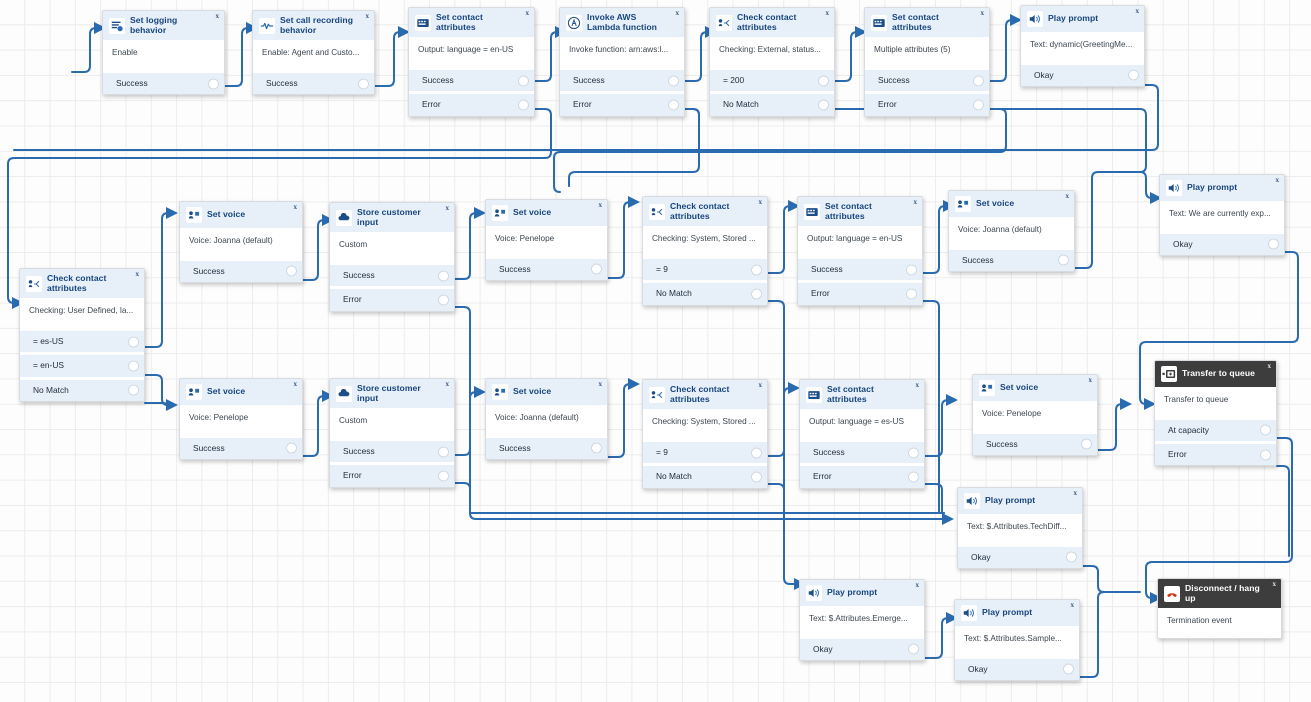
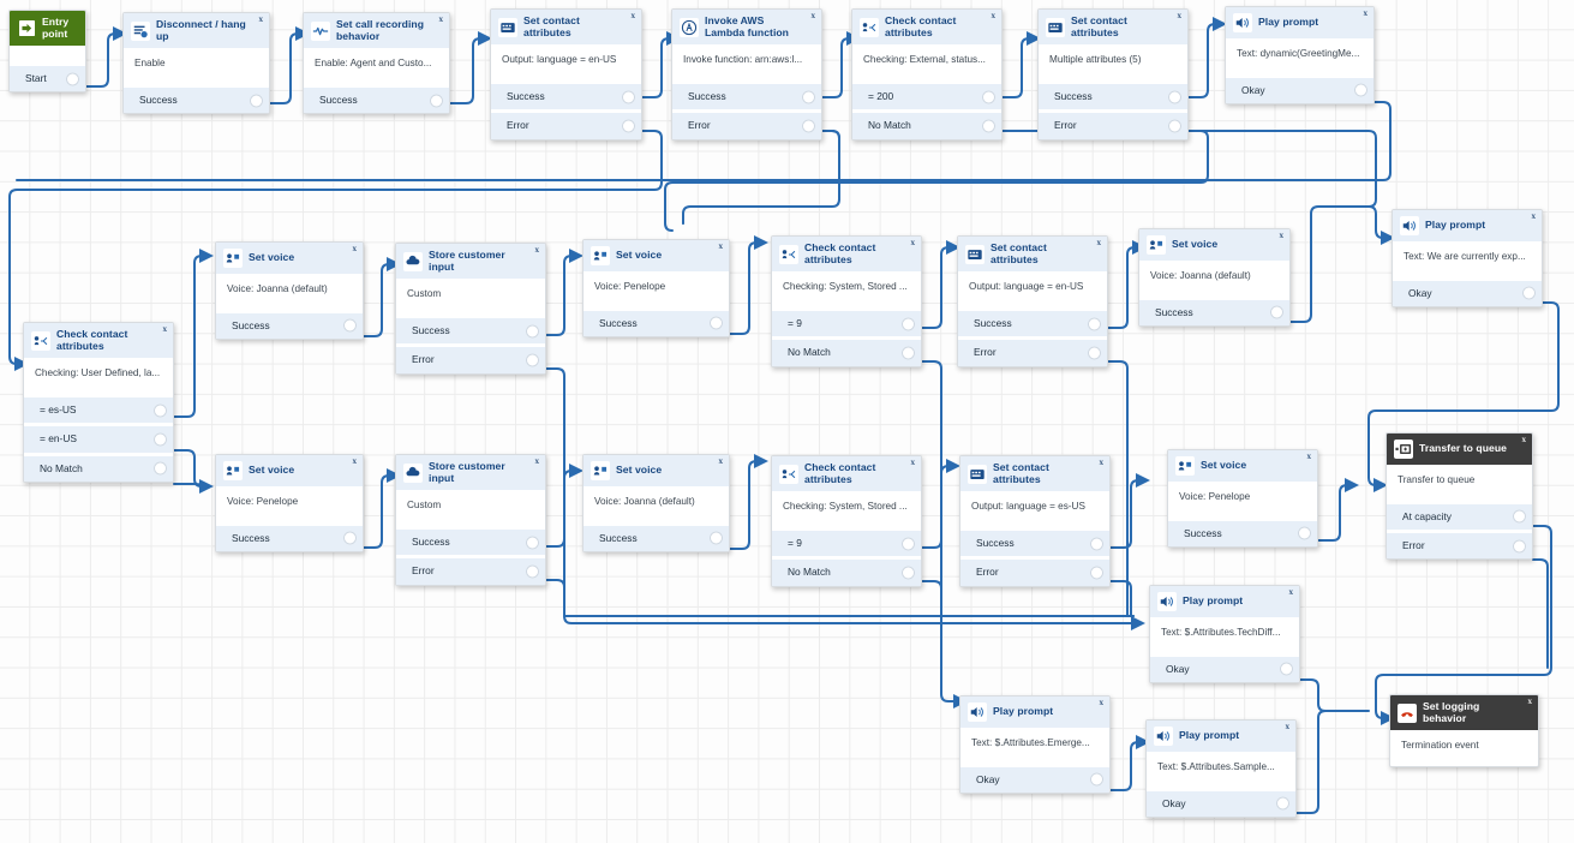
+ Entry point
+ Start
- Set logging behavior
+ Disconnect / hang up
  x
  Enable
  Success
  Set call recording behavior
  x
  Enable: Agent and Custo...
  Success
  Set contact attributes
  x
  Output: language = en-US
  Success
  Error
  Invoke AWS Lambda function
  x
  Invoke function: arn:aws:l...
  Success
  Error
  Check contact attributes
  x
  Checking: External, status...
  = 200
  No Match
  Set contact attributes
  x
  Multiple attributes (5)
  Success
  Error
  Play prompt
  x
  Text: dynamic(GreetingMe...
  Okay
  Check contact attributes
  x
  Checking: User Defined, la...
  = es-US
  = en-US
  No Match
  Set voice
  x
  Voice: Joanna (default)
  Success
  Store customer input
  x
  Custom
  Success
  Error
  Set voice
  x
  Voice: Penelope
  Success
  Check contact attributes
  x
  Checking: System, Stored ...
  = 9
  No Match
  Set contact attributes
  x
  Output: language = en-US
  Success
  Error
  Set voice
  x
  Voice: Joanna (default)
  Success
  Play prompt
  x
  Text: We are currently exp...
  Okay
  Set voice
  x
  Voice: Penelope
  Success
  Store customer input
  x
  Custom
  Success
  Error
  Set voice
  x
  Voice: Joanna (default)
  Success
  Check contact attributes
  x
  Checking: System, Stored ...
  = 9
  No Match
  Set contact attributes
  x
  Output: language = es-US
  Success
  Error
  Set voice
  x
  Voice: Penelope
  Success
  Transfer to queue
  x
  Transfer to queue
  At capacity
  Error
  Play prompt
  x
  Text: $.Attributes.TechDiff...
  Okay
  Play prompt
  x
  Text: $.Attributes.Emerge...
  Okay
  Play prompt
  x
  Text: $.Attributes.Sample...
  Okay
- Disconnect / hang up
+ Set logging behavior
  x
  Termination event
